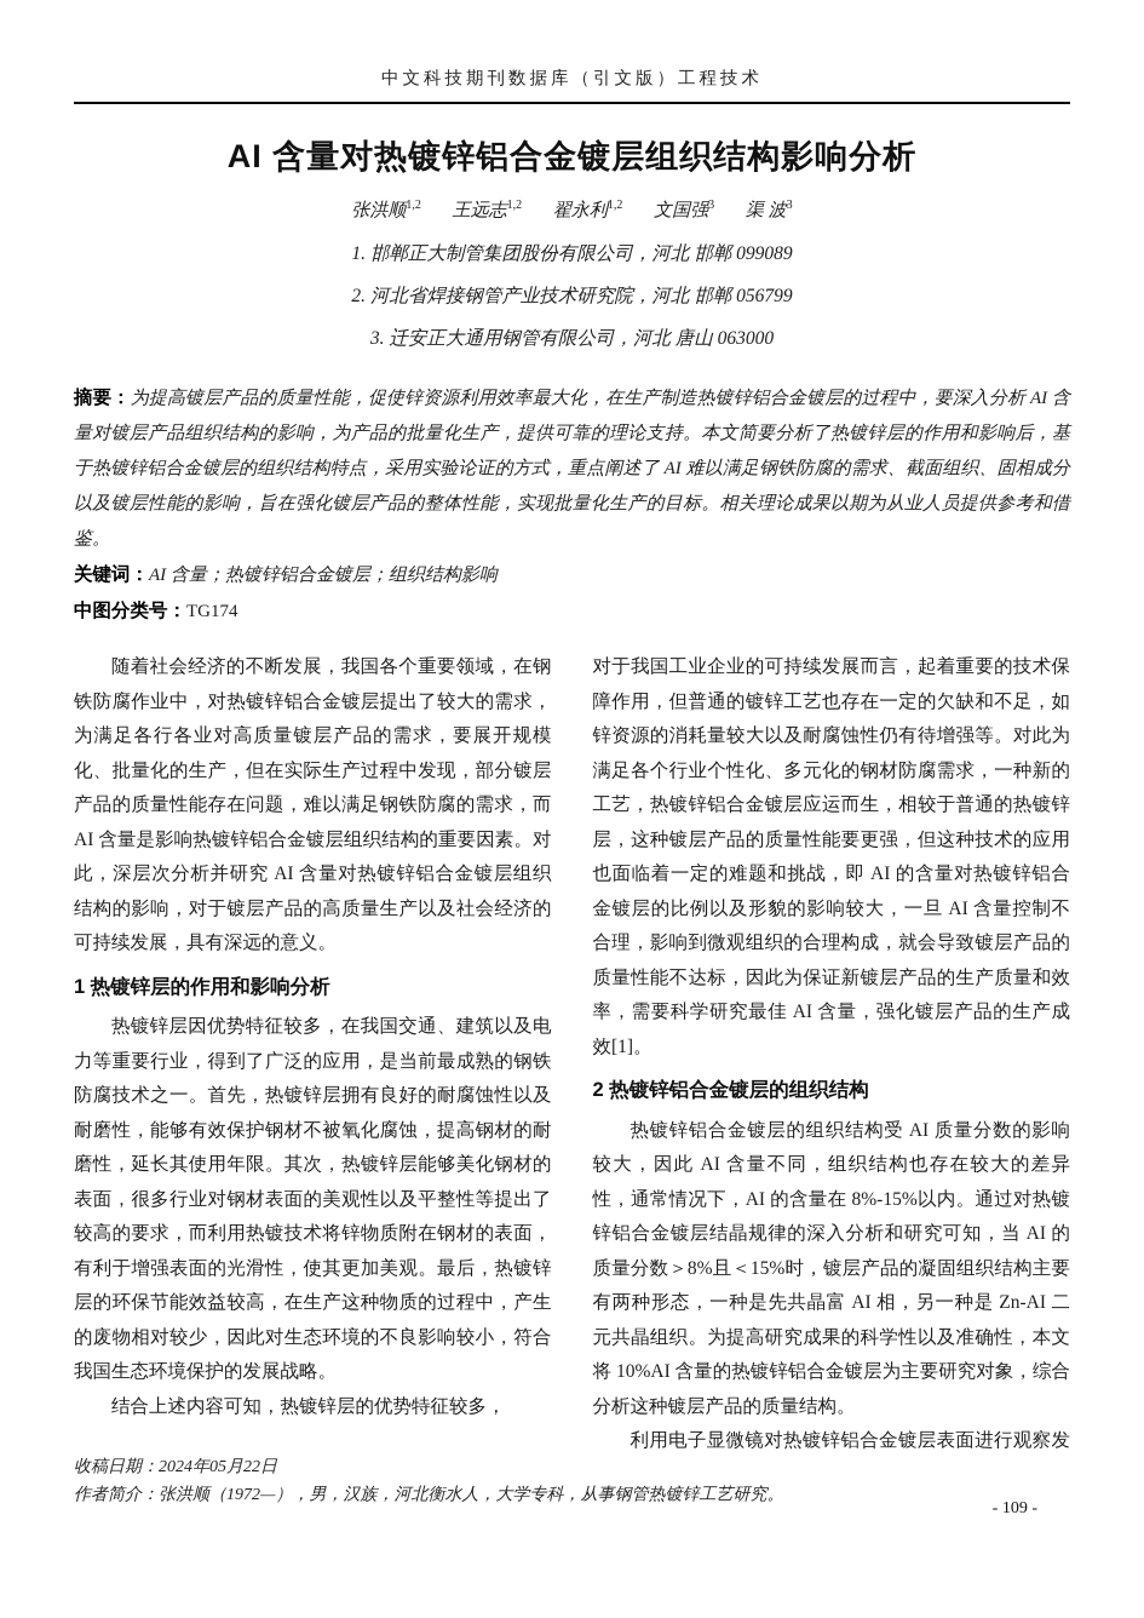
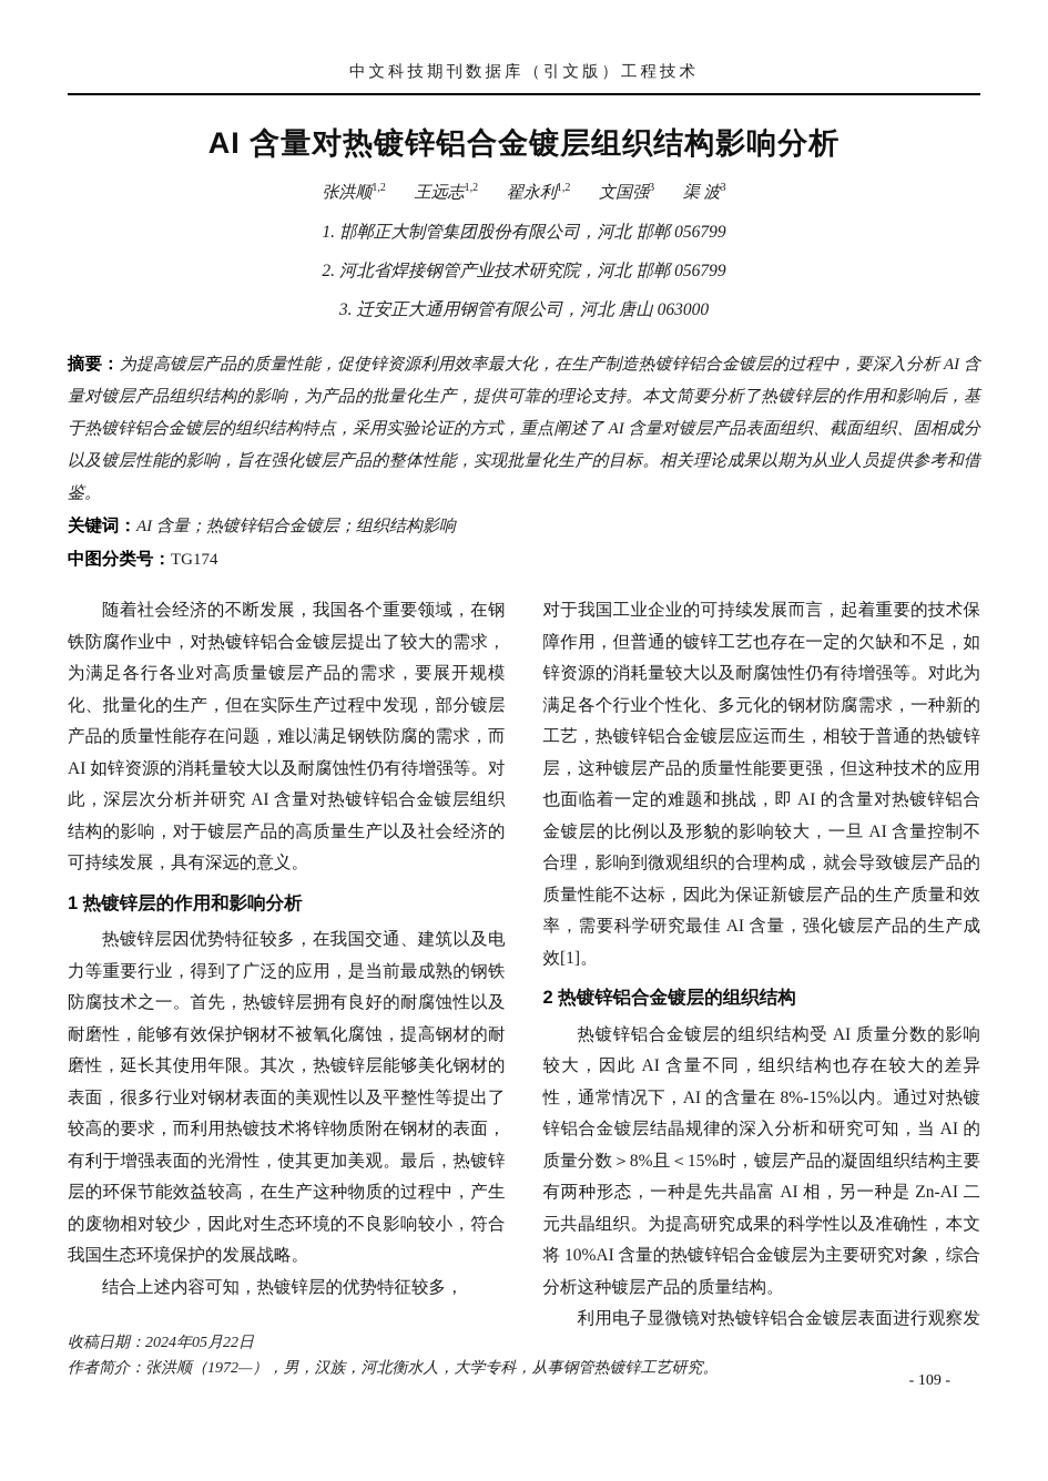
  中文科技期刊数据库（引文版）工程技术
  AI 含量对热镀锌铝合金镀层组织结构影响分析
  张洪顺1,2 王远志1,2 翟永利1,2 文国强3 渠 波3
- 1. 邯郸正大制管集团股份有限公司，河北 邯郸 099089
+ 1. 邯郸正大制管集团股份有限公司，河北 邯郸 056799
  2. 河北省焊接钢管产业技术研究院，河北 邯郸 056799
  3. 迁安正大通用钢管有限公司，河北 唐山 063000
- 摘要：为提高镀层产品的质量性能，促使锌资源利用效率最大化，在生产制造热镀锌铝合金镀层的过程中，要深入分析 AI 含量对镀层产品组织结构的影响，为产品的批量化生产，提供可靠的理论支持。本文简要分析了热镀锌层的作用和影响后，基于热镀锌铝合金镀层的组织结构特点，采用实验论证的方式，重点阐述了 AI 难以满足钢铁防腐的需求、截面组织、固相成分以及镀层性能的影响，旨在强化镀层产品的整体性能，实现批量化生产的目标。相关理论成果以期为从业人员提供参考和借鉴。
+ 摘要：为提高镀层产品的质量性能，促使锌资源利用效率最大化，在生产制造热镀锌铝合金镀层的过程中，要深入分析 AI 含量对镀层产品组织结构的影响，为产品的批量化生产，提供可靠的理论支持。本文简要分析了热镀锌层的作用和影响后，基于热镀锌铝合金镀层的组织结构特点，采用实验论证的方式，重点阐述了 AI 含量对镀层产品表面组织、截面组织、固相成分以及镀层性能的影响，旨在强化镀层产品的整体性能，实现批量化生产的目标。相关理论成果以期为从业人员提供参考和借鉴。
  关键词：AI 含量；热镀锌铝合金镀层；组织结构影响
  中图分类号：TG174
- 随着社会经济的不断发展，我国各个重要领域，在钢铁防腐作业中，对热镀锌铝合金镀层提出了较大的需求，为满足各行各业对高质量镀层产品的需求，要展开规模化、批量化的生产，但在实际生产过程中发现，部分镀层产品的质量性能存在问题，难以满足钢铁防腐的需求，而 AI 含量是影响热镀锌铝合金镀层组织结构的重要因素。对此，深层次分析并研究 AI 含量对热镀锌铝合金镀层组织结构的影响，对于镀层产品的高质量生产以及社会经济的可持续发展，具有深远的意义。
+ 随着社会经济的不断发展，我国各个重要领域，在钢铁防腐作业中，对热镀锌铝合金镀层提出了较大的需求，为满足各行各业对高质量镀层产品的需求，要展开规模化、批量化的生产，但在实际生产过程中发现，部分镀层产品的质量性能存在问题，难以满足钢铁防腐的需求，而 AI 如锌资源的消耗量较大以及耐腐蚀性仍有待增强等。对此，深层次分析并研究 AI 含量对热镀锌铝合金镀层组织结构的影响，对于镀层产品的高质量生产以及社会经济的可持续发展，具有深远的意义。
  1 热镀锌层的作用和影响分析
  热镀锌层因优势特征较多，在我国交通、建筑以及电力等重要行业，得到了广泛的应用，是当前最成熟的钢铁防腐技术之一。首先，热镀锌层拥有良好的耐腐蚀性以及耐磨性，能够有效保护钢材不被氧化腐蚀，提高钢材的耐磨性，延长其使用年限。其次，热镀锌层能够美化钢材的表面，很多行业对钢材表面的美观性以及平整性等提出了较高的要求，而利用热镀技术将锌物质附在钢材的表面，有利于增强表面的光滑性，使其更加美观。最后，热镀锌层的环保节能效益较高，在生产这种物质的过程中，产生的废物相对较少，因此对生态环境的不良影响较小，符合我国生态环境保护的发展战略。
  结合上述内容可知，热镀锌层的优势特征较多，
  对于我国工业企业的可持续发展而言，起着重要的技术保障作用，但普通的镀锌工艺也存在一定的欠缺和不足，如锌资源的消耗量较大以及耐腐蚀性仍有待增强等。对此为满足各个行业个性化、多元化的钢材防腐需求，一种新的工艺，热镀锌铝合金镀层应运而生，相较于普通的热镀锌层，这种镀层产品的质量性能要更强，但这种技术的应用也面临着一定的难题和挑战，即 AI 的含量对热镀锌铝合金镀层的比例以及形貌的影响较大，一旦 AI 含量控制不合理，影响到微观组织的合理构成，就会导致镀层产品的质量性能不达标，因此为保证新镀层产品的生产质量和效率，需要科学研究最佳 AI 含量，强化镀层产品的生产成效[1]。
  2 热镀锌铝合金镀层的组织结构
  热镀锌铝合金镀层的组织结构受 AI 质量分数的影响较大，因此 AI 含量不同，组织结构也存在较大的差异性，通常情况下，AI 的含量在 8%-15%以内。通过对热镀锌铝合金镀层结晶规律的深入分析和研究可知，当 AI 的质量分数＞8%且＜15%时，镀层产品的凝固组织结构主要有两种形态，一种是先共晶富 AI 相，另一种是 Zn-AI 二元共晶组织。为提高研究成果的科学性以及准确性，本文将 10%AI 含量的热镀锌铝合金镀层为主要研究对象，综合分析这种镀层产品的质量结构。
  收稿日期：2024年05月22日
  作者简介：张洪顺（1972—），男，汉族，河北衡水人，大学专科，从事钢管热镀锌工艺研究。
  - 109 -
